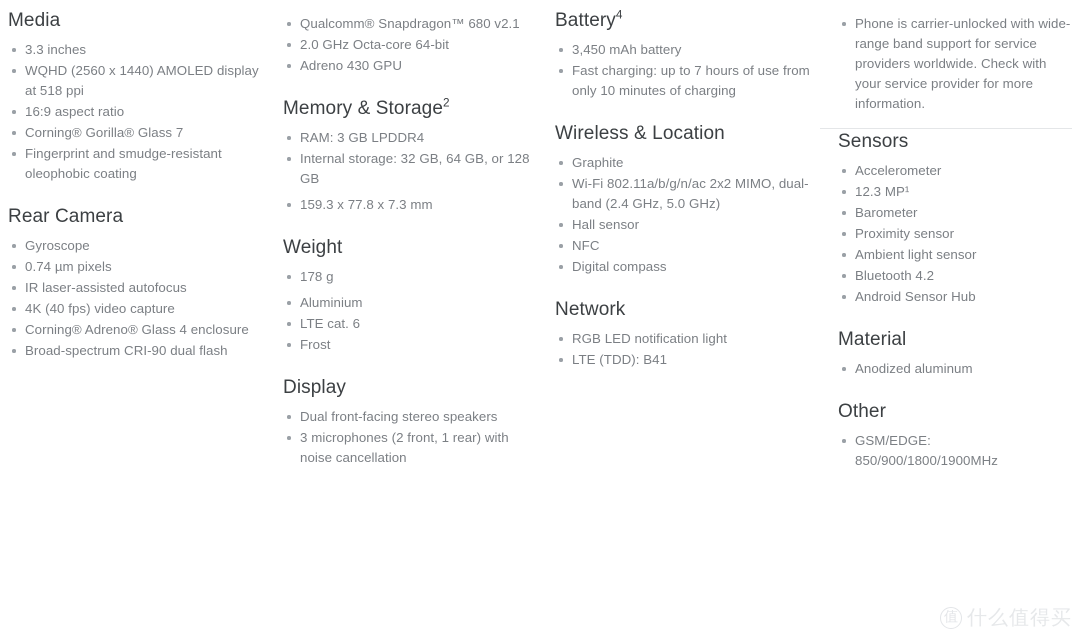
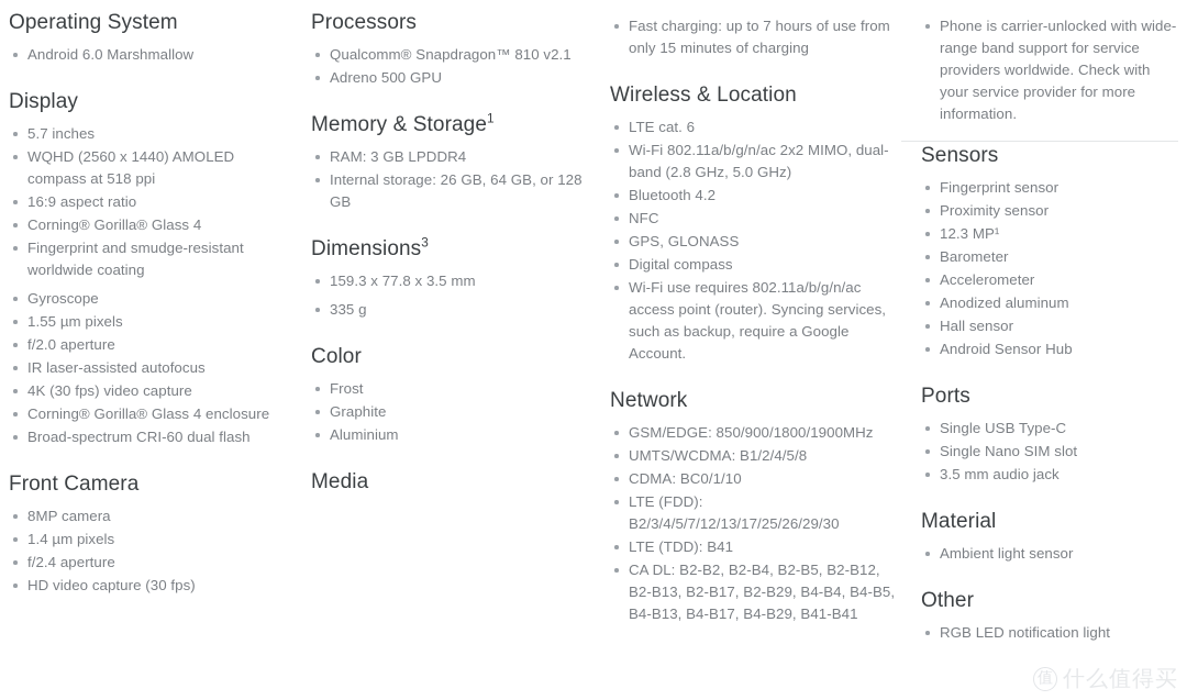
+ Operating System
+ Android 6.0 Marshmallow
- Media
+ Display
- 3.3 inches
+ 5.7 inches
- WQHD (2560 x 1440) AMOLED display at 518 ppi
+ WQHD (2560 x 1440) AMOLED compass at 518 ppi
  16:9 aspect ratio
- Corning® Gorilla® Glass 7
+ Corning® Gorilla® Glass 4
- Fingerprint and smudge-resistant oleophobic coating
+ Fingerprint and smudge-resistant worldwide coating
- Rear Camera
  Gyroscope
- 0.74 µm pixels
+ 1.55 µm pixels
+ f/2.0 aperture
  IR laser-assisted autofocus
- 4K (40 fps) video capture
+ 4K (30 fps) video capture
- Corning® Adreno® Glass 4 enclosure
+ Corning® Gorilla® Glass 4 enclosure
- Broad-spectrum CRI-90 dual flash
+ Broad-spectrum CRI-60 dual flash
+ Front Camera
+ 8MP camera
+ 1.4 µm pixels
+ f/2.4 aperture
+ HD video capture (30 fps)
+ Processors
- Qualcomm® Snapdragon™ 680 v2.1
+ Qualcomm® Snapdragon™ 810 v2.1
- 2.0 GHz Octa-core 64-bit
- Adreno 430 GPU
+ Adreno 500 GPU
- Memory & Storage2
+ Memory & Storage1
  RAM: 3 GB LPDDR4
- Internal storage: 32 GB, 64 GB, or 128 GB
+ Internal storage: 26 GB, 64 GB, or 128 GB
+ Dimensions3
- 159.3 x 77.8 x 7.3 mm
+ 159.3 x 77.8 x 3.5 mm
- Weight
- 178 g
+ 335 g
+ Color
- Aluminium
+ Frost
- LTE cat. 6
+ Graphite
- Frost
+ Aluminium
- Display
+ Media
- Dual front-facing stereo speakers
- 3 microphones (2 front, 1 rear) with noise cancellation
- Battery4
- 3,450 mAh battery
- Fast charging: up to 7 hours of use from only 10 minutes of charging
+ Fast charging: up to 7 hours of use from only 15 minutes of charging
  Wireless & Location
- Graphite
+ LTE cat. 6
- Wi-Fi 802.11a/b/g/n/ac 2x2 MIMO, dual-band (2.4 GHz, 5.0 GHz)
+ Wi-Fi 802.11a/b/g/n/ac 2x2 MIMO, dual-band (2.8 GHz, 5.0 GHz)
- Hall sensor
+ Bluetooth 4.2
  NFC
+ GPS, GLONASS
  Digital compass
+ Wi-Fi use requires 802.11a/b/g/n/ac access point (router). Syncing services, such as backup, require a Google Account.
  Network
- RGB LED notification light
+ GSM/EDGE: 850/900/1800/1900MHz
+ UMTS/WCDMA: B1/2/4/5/8
+ CDMA: BC0/1/10
+ LTE (FDD): B2/3/4/5/7/12/13/17/25/26/29/30
  LTE (TDD): B41
+ CA DL: B2-B2, B2-B4, B2-B5, B2-B12, B2-B13, B2-B17, B2-B29, B4-B4, B4-B5, B4-B13, B4-B17, B4-B29, B41-B41
  Phone is carrier-unlocked with wide-range band support for service providers worldwide. Check with your service provider for more information.
  Sensors
+ Fingerprint sensor
- Accelerometer
+ Proximity sensor
  12.3 MP¹
  Barometer
- Proximity sensor
+ Accelerometer
- Ambient light sensor
+ Anodized aluminum
- Bluetooth 4.2
+ Hall sensor
  Android Sensor Hub
+ Ports
+ Single USB Type-C
+ Single Nano SIM slot
+ 3.5 mm audio jack
  Material
- Anodized aluminum
+ Ambient light sensor
  Other
- GSM/EDGE: 850/900/1800/1900MHz
+ RGB LED notification light
  值
  什么值得买
